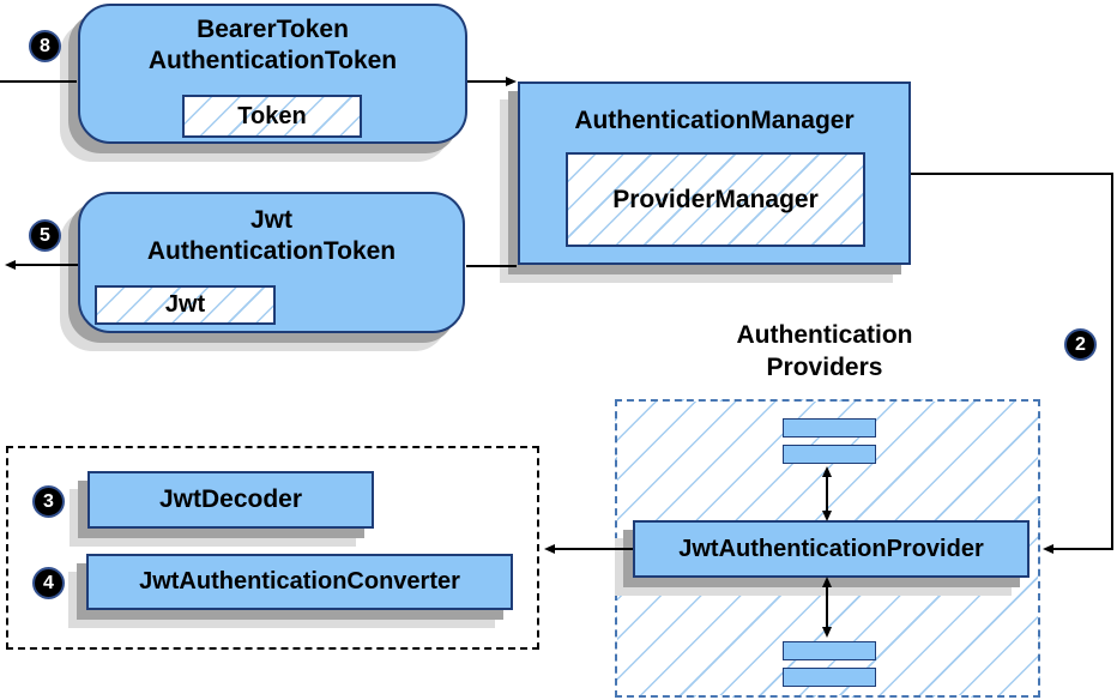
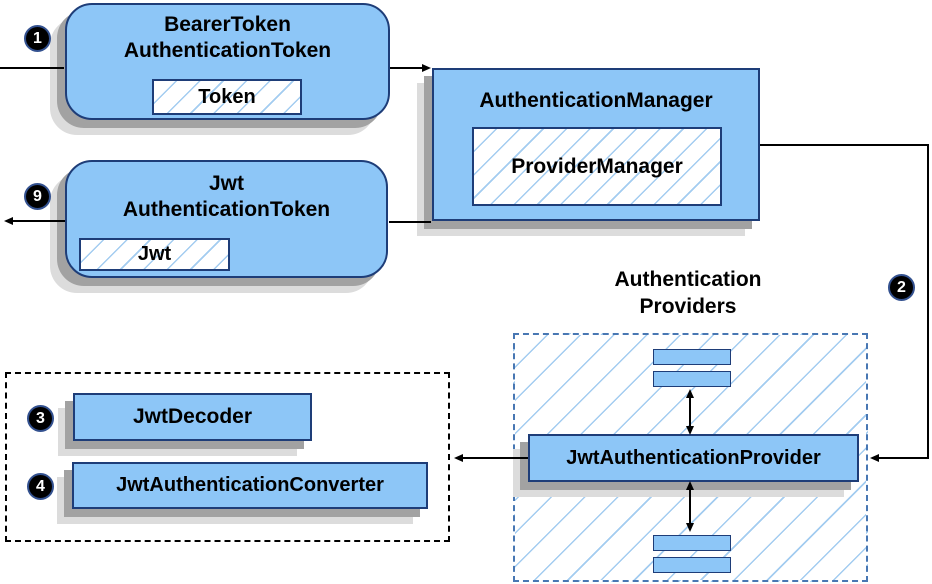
  Authentication
  Providers
  BearerToken
  AuthenticationToken
  Token
  AuthenticationManager
  ProviderManager
  Jwt
  AuthenticationToken
  Jwt
  JwtAuthenticationProvider
  JwtDecoder
  JwtAuthenticationConverter
- 8
+ 1
  2
  3
  4
- 5
+ 9
